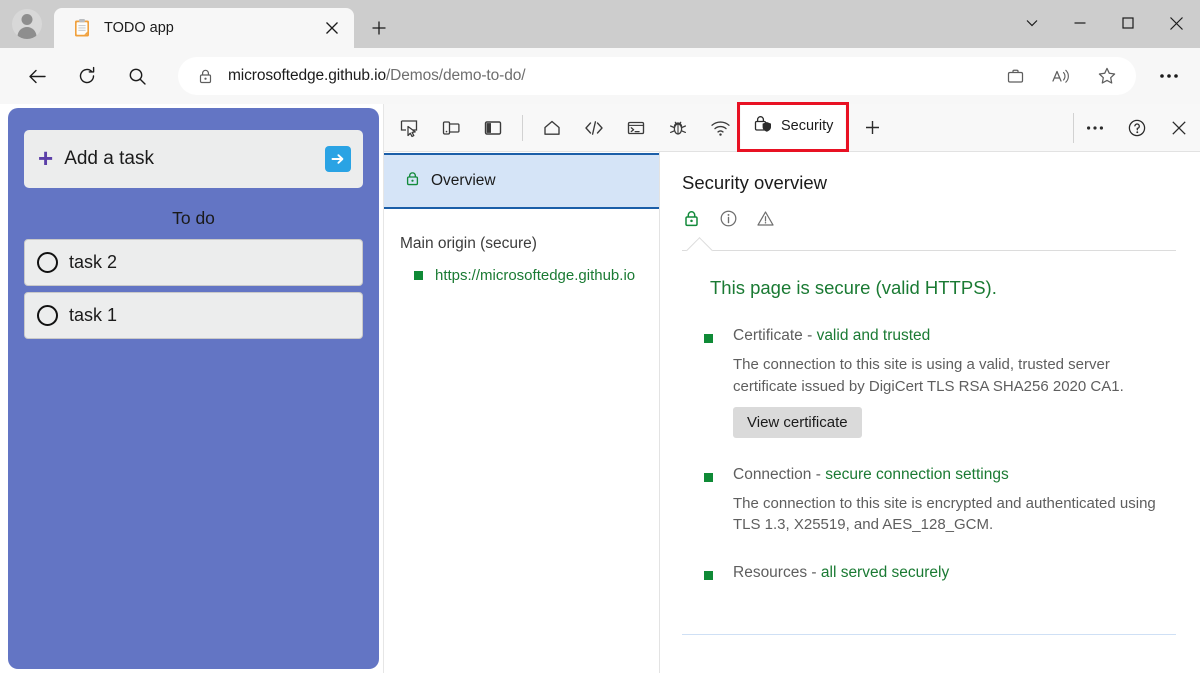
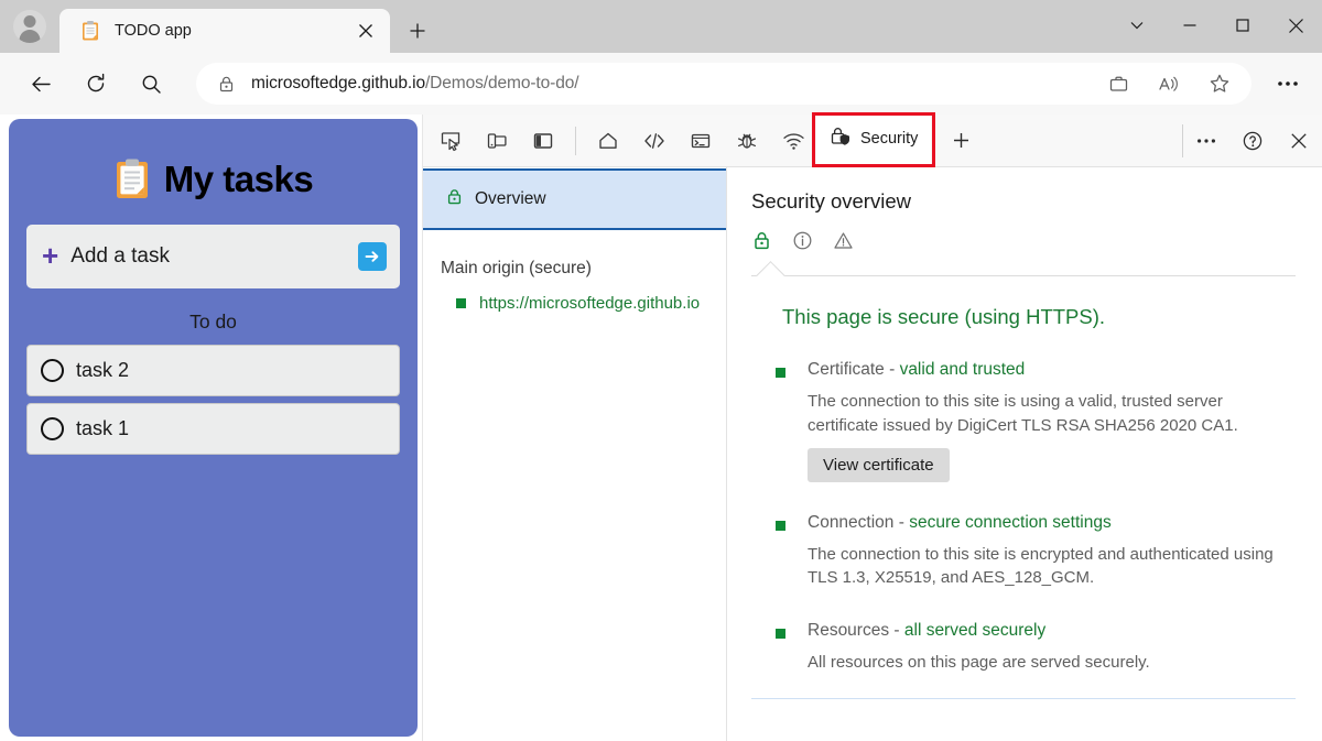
  TODO app
  microsoftedge.github.io/Demos/demo-to-do/
+ My tasks
  +
  Add a task
  To do
  task 2
  task 1
  Security
  Overview
  Main origin (secure)
  https://microsoftedge.github.io
  Security overview
- This page is secure (valid HTTPS).
+ This page is secure (using HTTPS).
  Certificate - valid and trusted
  The connection to this site is using a valid, trusted server certificate issued by DigiCert TLS RSA SHA256 2020 CA1.
  View certificate
  Connection - secure connection settings
  The connection to this site is encrypted and authenticated using TLS 1.3, X25519, and AES_128_GCM.
  Resources - all served securely
+ All resources on this page are served securely.
